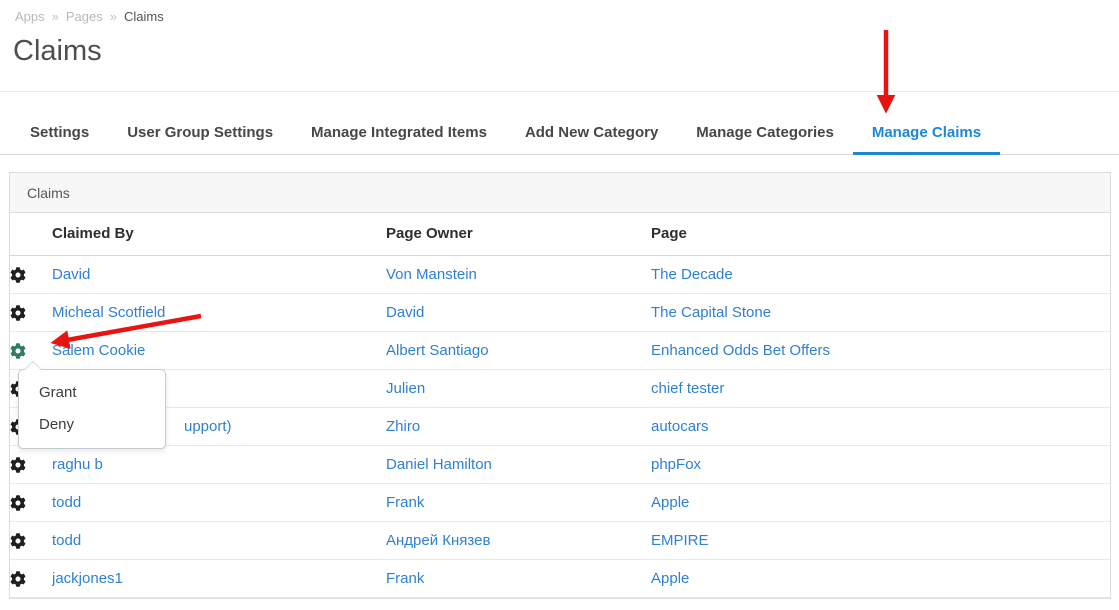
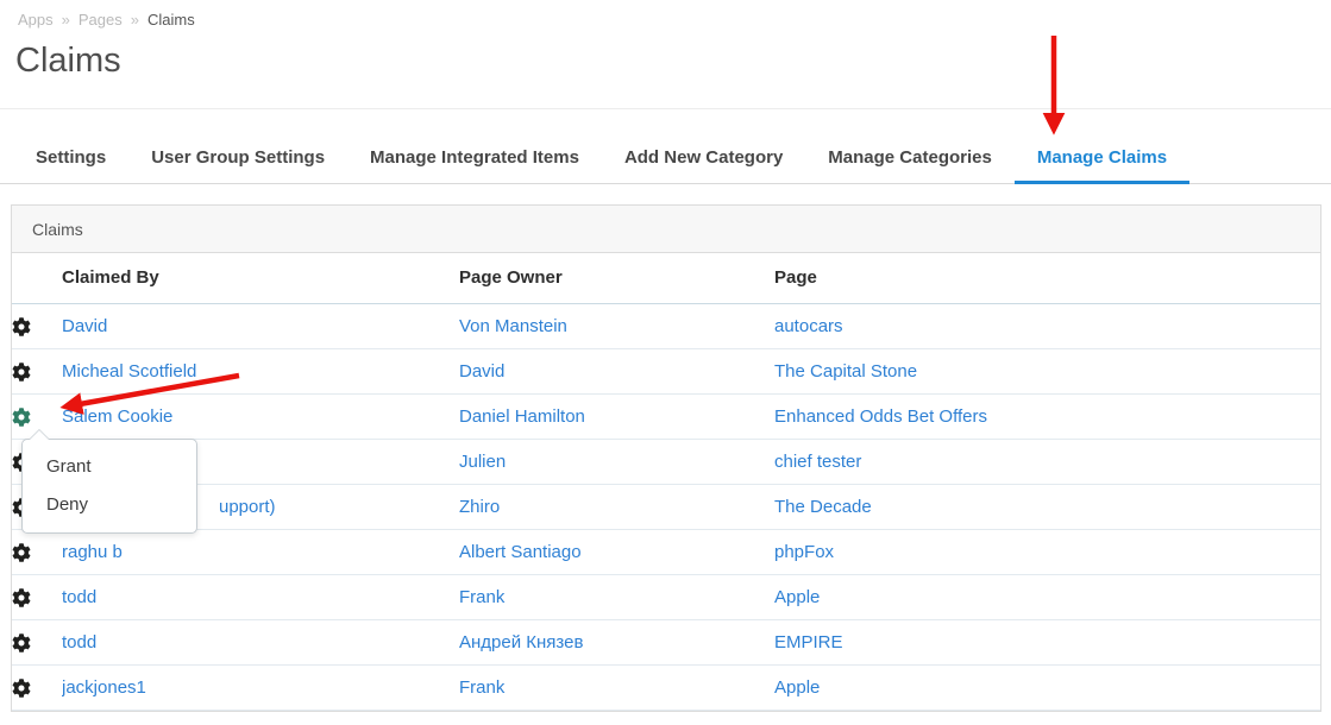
  Apps » Pages » Claims
  Claims
  Settings User Group Settings Manage Integrated Items Add New Category Manage Categories Manage Claims
  Claims
  	Claimed By	Page Owner	Page
- 	David	Von Manstein	The Decade
+ 	David	Von Manstein	autocars
  	Micheal Scotfield	David	The Capital Stone
- 	Salem Cookie	Albert Santiago	Enhanced Odds Bet Offers
+ 	Salem Cookie	Daniel Hamilton	Enhanced Odds Bet Offers
  		Julien	chief tester
- 	upport)	Zhiro	autocars
+ 	upport)	Zhiro	The Decade
- 	raghu b	Daniel Hamilton	phpFox
+ 	raghu b	Albert Santiago	phpFox
  	todd	Frank	Apple
  	todd	Андрей Князев	EMPIRE
  	jackjones1	Frank	Apple
  Grant
  Deny
